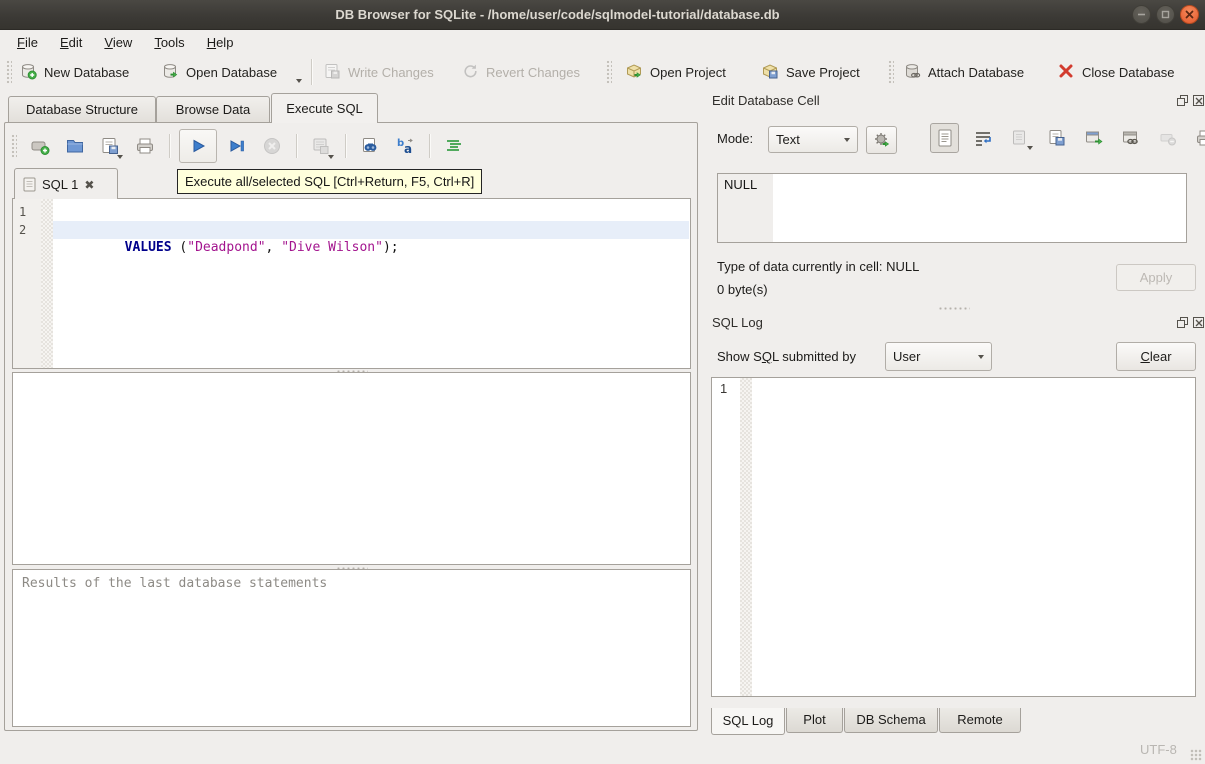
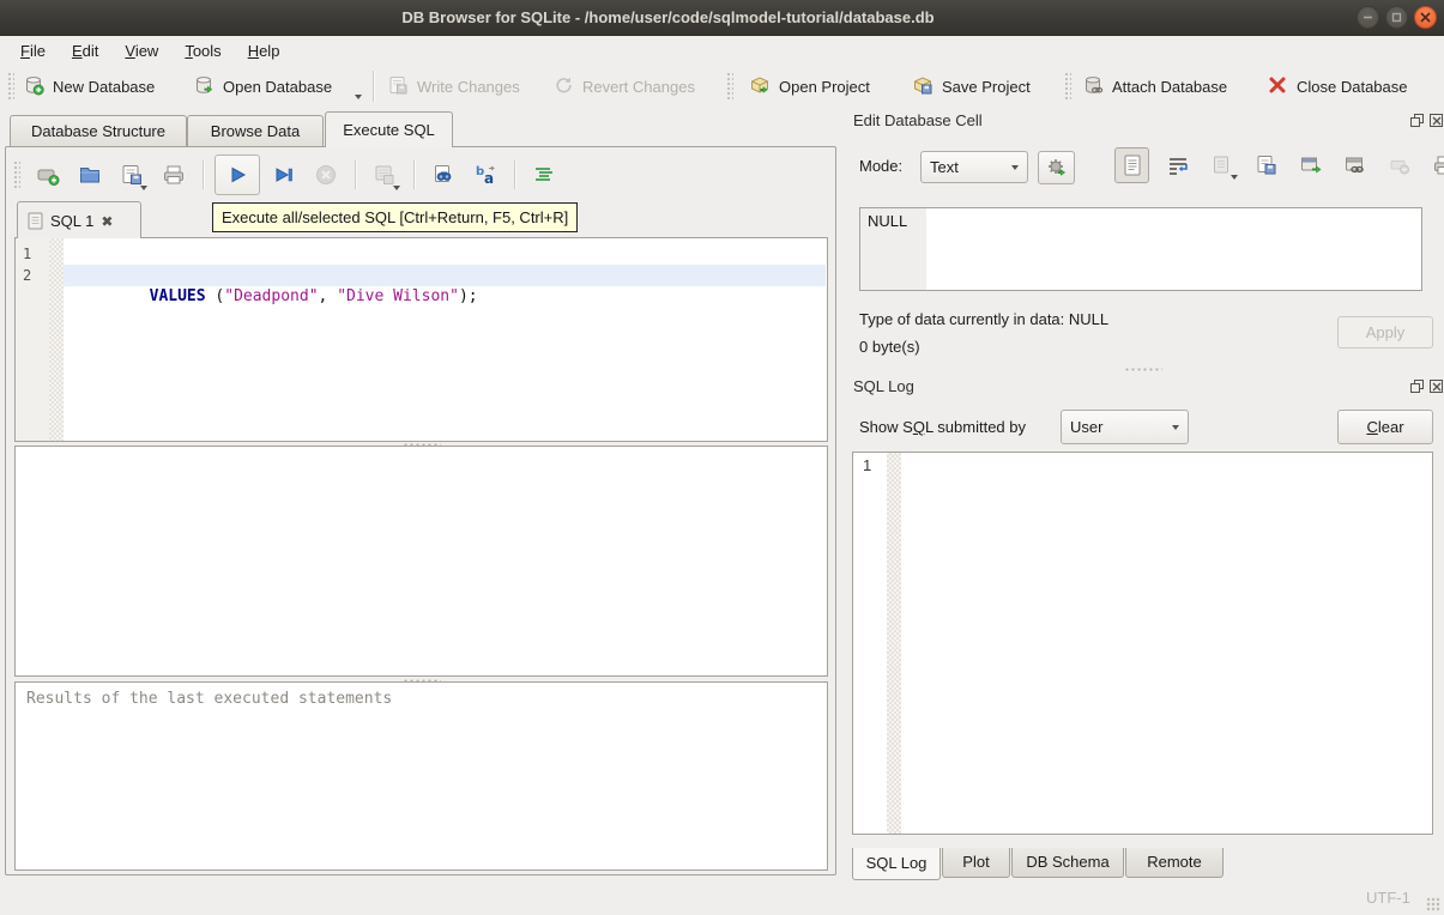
  DB Browser for SQLite - /home/user/code/sqlmodel-tutorial/database.db
  File
  Edit
  View
  Tools
  Help
  New Database
  Open Database
  Write Changes
  Revert Changes
  Open Project
  Save Project
  Attach Database
  Close Database
  Database Structure
  Browse Data
  Execute SQL
  b
  a
  SQL 1
  1
  2
  VALUES ("Deadpond", "Dive Wilson");
- Results of the last database statements
+ Results of the last executed statements
  Execute all/selected SQL [Ctrl+Return, F5, Ctrl+R]
  Edit Database Cell
  Mode:
  Text
  NULL
- Type of data currently in cell: NULL
+ Type of data currently in data: NULL
  0 byte(s)
  Apply
  SQL Log
  Show SQL submitted by
  User
  C
  lear
  1
  SQL Log
  Plot
  DB Schema
  Remote
- UTF-8
+ UTF-1
